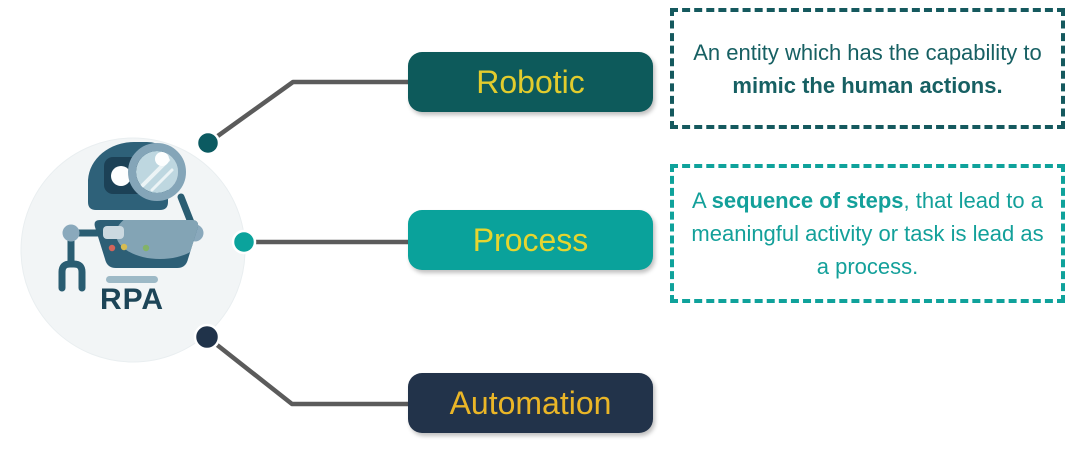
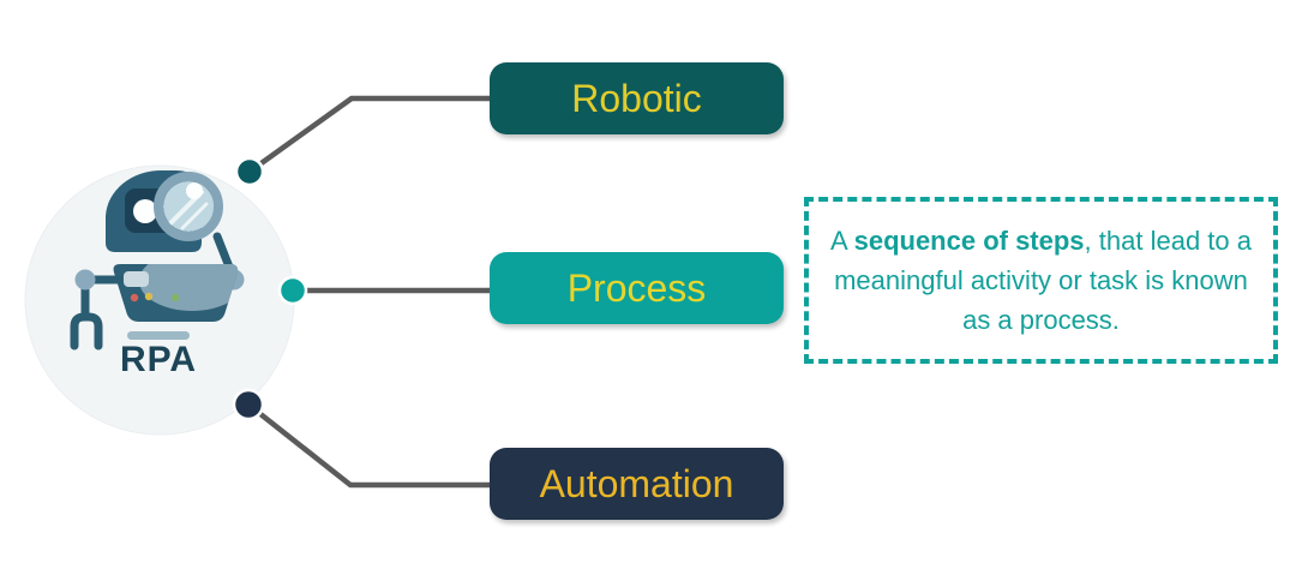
  RPA
  Robotic
  Process
  Automation
- An entity which has the capability to mimic the human actions.
- A sequence of steps, that lead to a meaningful activity or task is lead as a process.
+ A sequence of steps, that lead to a meaningful activity or task is known as a process.
